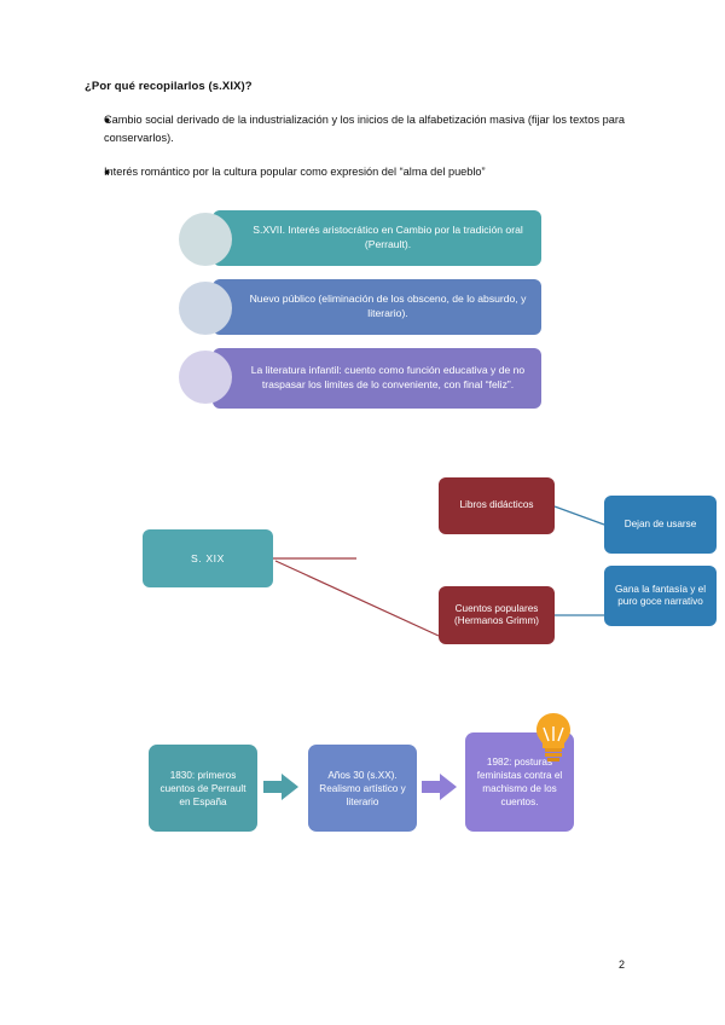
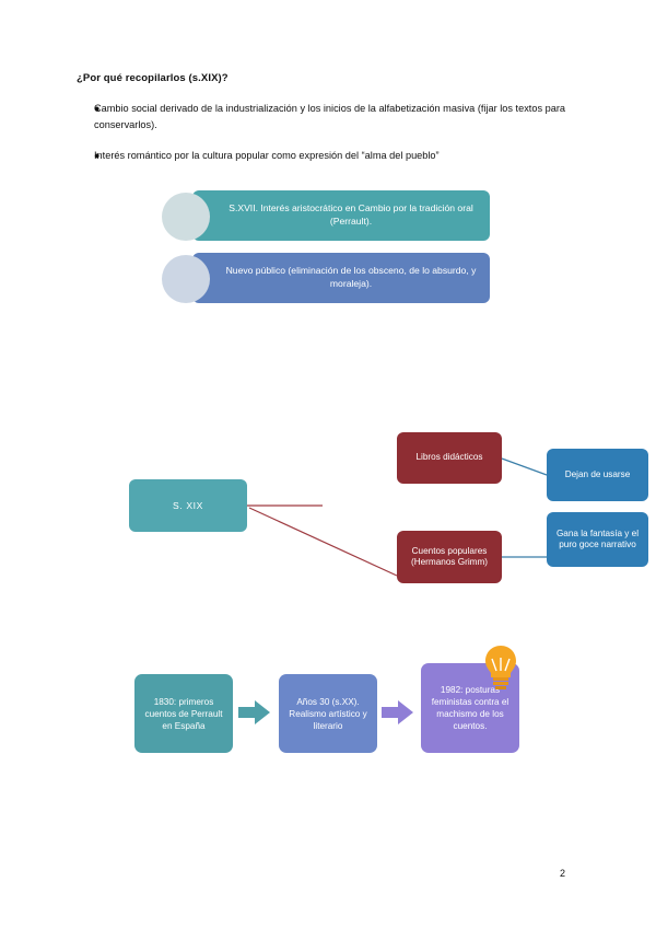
  ¿Por qué recopilarlos (s.XIX)?
  ●
  Cambio social derivado de la industrialización y los inicios de la alfabetización masiva (fijar los textos para conservarlos).
  ●
  Interés romántico por la cultura popular como expresión del “alma del pueblo”
  S.XVII. Interés aristocrático en Cambio por la tradición oral (Perrault).
- Nuevo público (eliminación de los obsceno, de lo absurdo, y literario).
+ Nuevo público (eliminación de los obsceno, de lo absurdo, y moraleja).
- La literatura infantil: cuento como función educativa y de no traspasar los limites de lo conveniente, con final “feliz”.
  S. XIX
  Libros didácticos
  Cuentos populares (Hermanos Grimm)
  Dejan de usarse
  Gana la fantasía y el puro goce narrativo
  1830: primeros cuentos de Perrault en España
  Años 30 (s.XX). Realismo artístico y literario
  1982: posturas feministas contra el machismo de los cuentos.
  2
